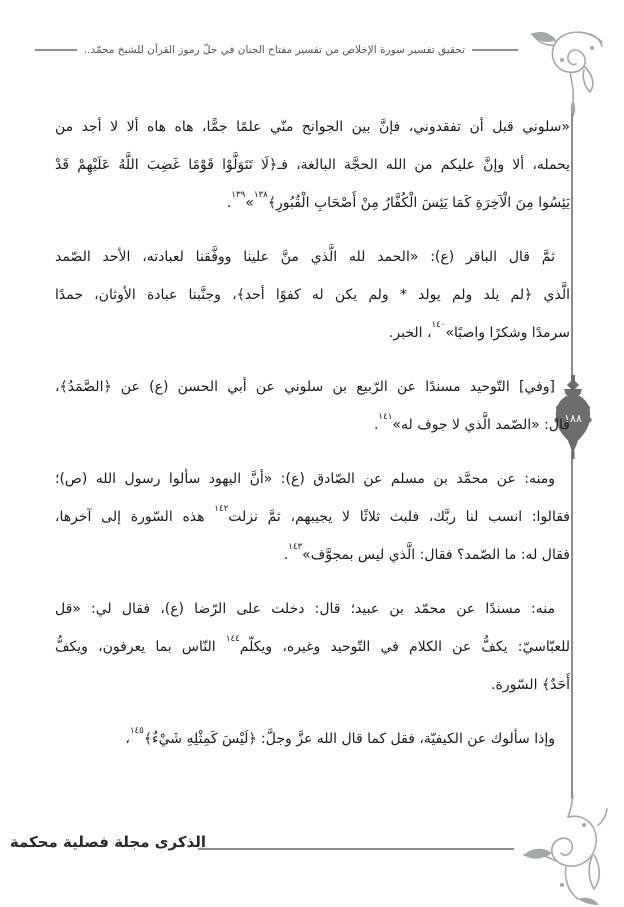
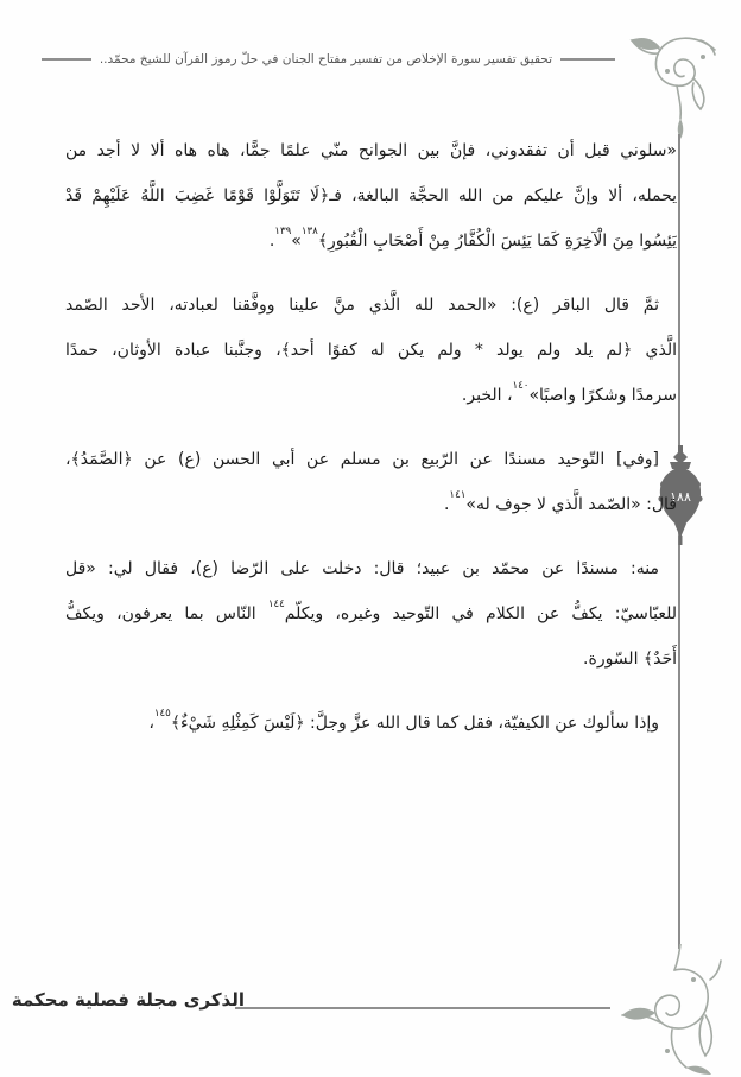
  تحقيق تفسير سورة الإخلاص من تفسير مفتاح الجنان في حلّ رموز القرآن للشيخ محمّد..
  ١٨٨
  «سلوني قبل أن تفقدوني، فإنَّ بين الجوانح منّي علمًا جمًّا، هاه هاه ألا لا أجد من
  يحمله، ألا وإنَّ عليكم من الله الحجَّة البالغة، فـ﴿لَا تَتَوَلَّوْا قَوْمًا غَضِبَ اللَّهُ عَلَيْهِمْ قَدْ
  يَئِسُوا مِنَ الْآخِرَةِ كَمَا يَئِسَ الْكُفَّارُ مِنْ أَصْحَابِ الْقُبُورِ﴾١٣٨»١٣٩.
  ثمَّ قال الباقر (ع): «الحمد لله الَّذي منَّ علينا ووفَّقنا لعبادته، الأحد الصّمد
  الَّذي ﴿لم يلد ولم يولد * ولم يكن له كفوًا أحد﴾، وجنَّبنا عبادة الأوثان، حمدًا
  سرمدًا وشكرًا واصبًا»١٤٠، الخبر.
- [وفي] التّوحيد مسندًا عن الرّبيع بن سلوني عن أبي الحسن (ع) عن ﴿الصَّمَدُ﴾،
+ [وفي] التّوحيد مسندًا عن الرّبيع بن مسلم عن أبي الحسن (ع) عن ﴿الصَّمَدُ﴾،
  قال: «الصّمد الَّذي لا جوف له»١٤١.
- ومنه: عن محمَّد بن مسلم عن الصّادق (ع): «أنَّ اليهود سألوا رسول الله (ص)؛
- فقالوا: انسب لنا ربَّك، فلبث ثلاثًا لا يجيبهم، ثمَّ نزلت١٤٢ هذه السّورة إلى آخرها،
- فقال له: ما الصّمد؟ فقال: الَّذي ليس بمجوَّف»١٤٣.
  منه: مسندًا عن محمّد بن عبيد؛ قال: دخلت على الرّضا (ع)، فقال لي: «قل
  للعبّاسيّ: يكفُّ عن الكلام في التّوحيد وغيره، ويكلّم١٤٤ النّاس بما يعرفون، ويكفُّ
  أَحَدٌ﴾ السّورة.
  وإذا سألوك عن الكيفيّة، فقل كما قال الله عزَّ وجلَّ: ﴿لَيْسَ كَمِثْلِهِ شَيْءٌ﴾١٤٥،
  الذكرى مجلة فصلية محكمة
